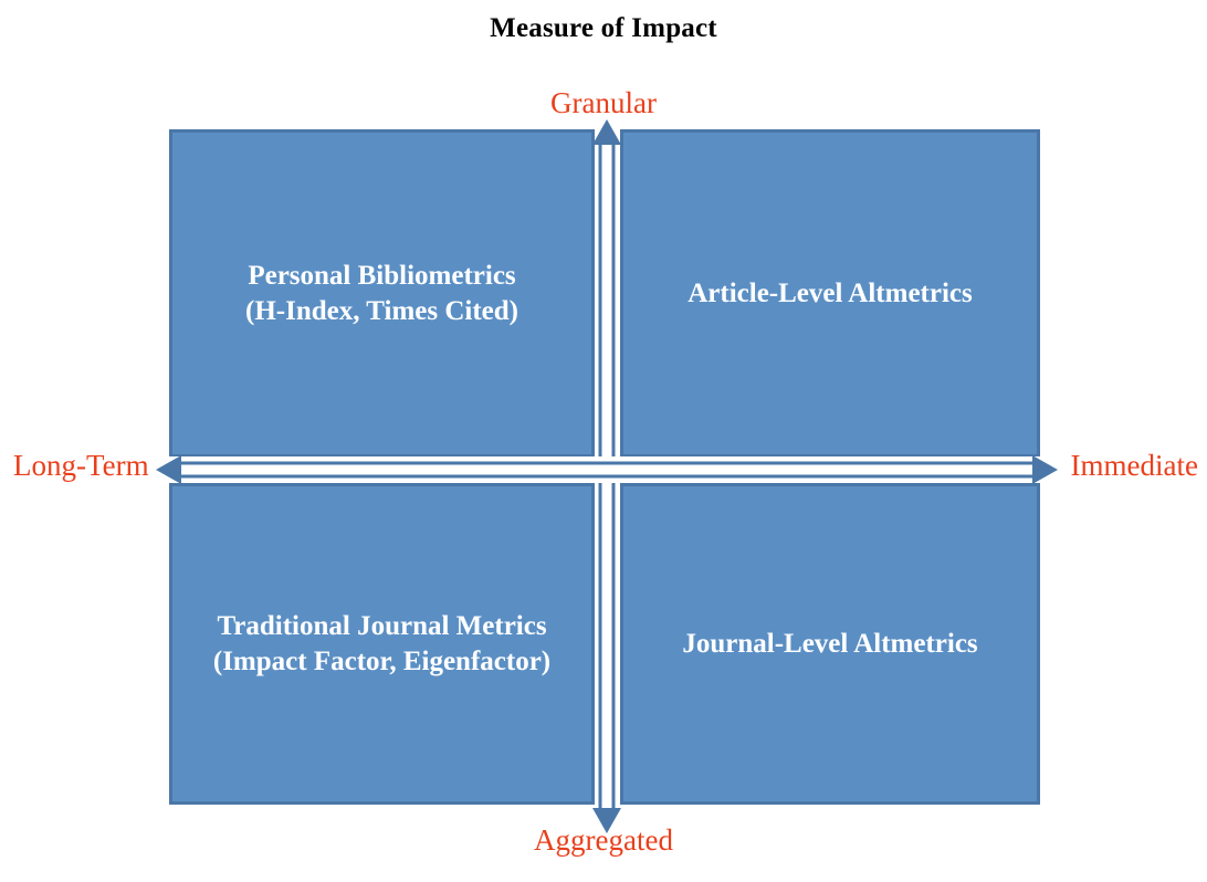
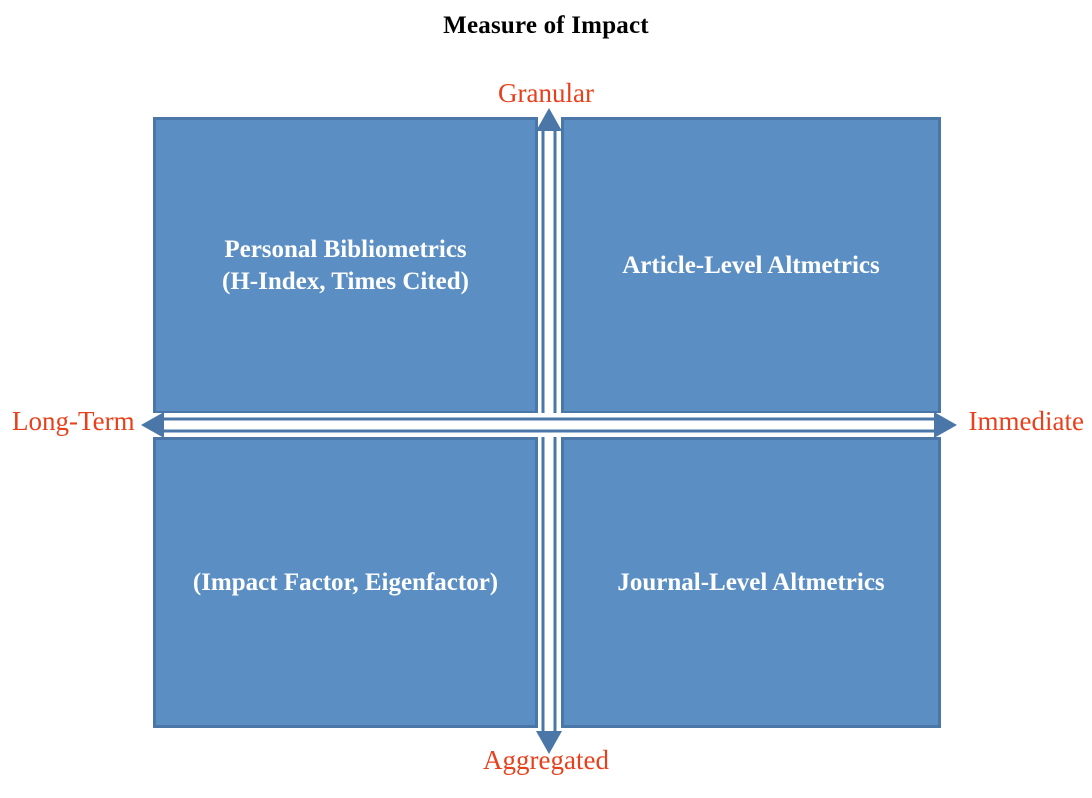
  Measure of Impact
  Personal Bibliometrics
  (H-Index, Times Cited)
  Article-Level Altmetrics
- Traditional Journal Metrics
  (Impact Factor, Eigenfactor)
  Journal-Level Altmetrics
  Granular
  Aggregated
  Long-Term
  Immediate
